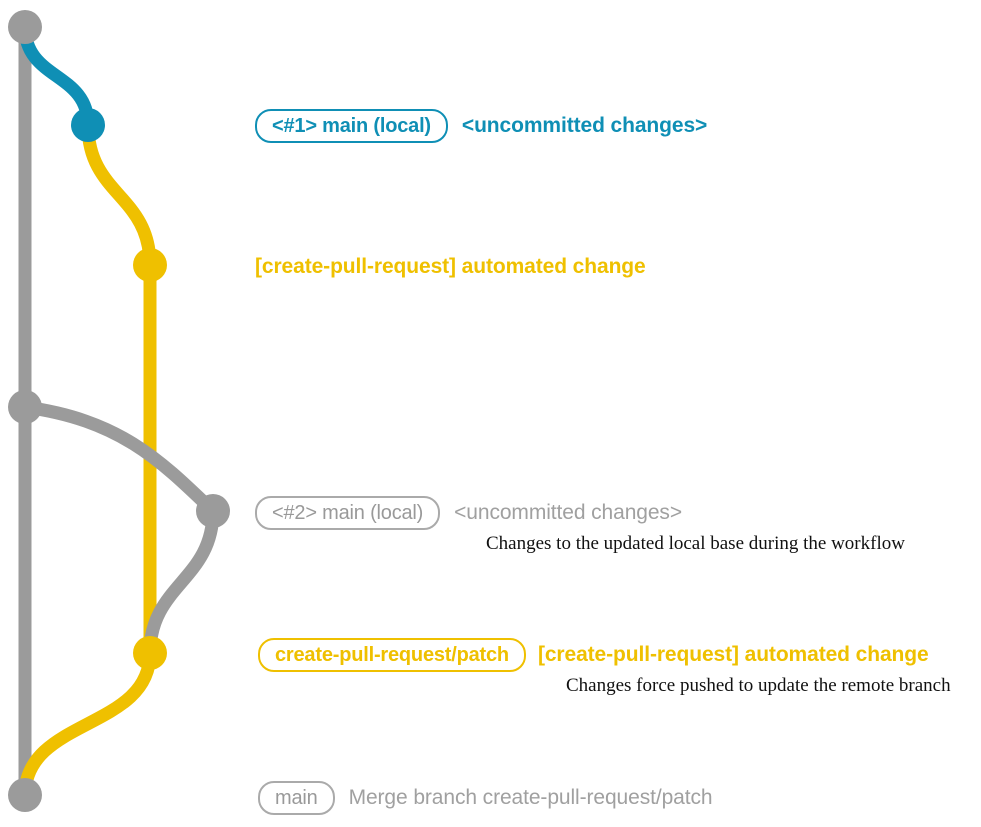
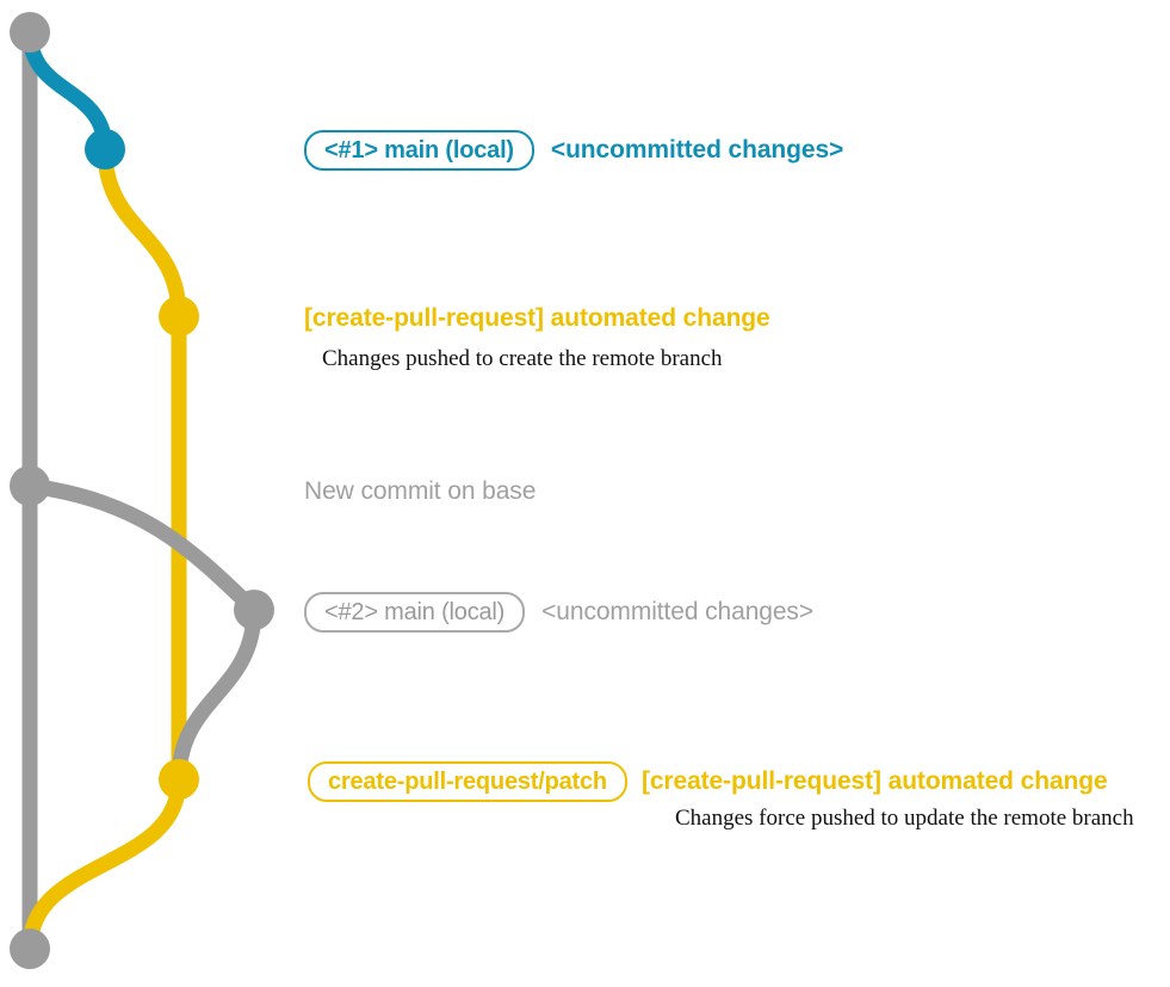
  <#1> main (local)
  <uncommitted changes>
  [create-pull-request] automated change
+ Changes pushed to create the remote branch
+ New commit on base
  <#2> main (local)
  <uncommitted changes>
- Changes to the updated local base during the workflow
  create-pull-request/patch
  [create-pull-request] automated change
  Changes force pushed to update the remote branch
- main
- Merge branch create-pull-request/patch
